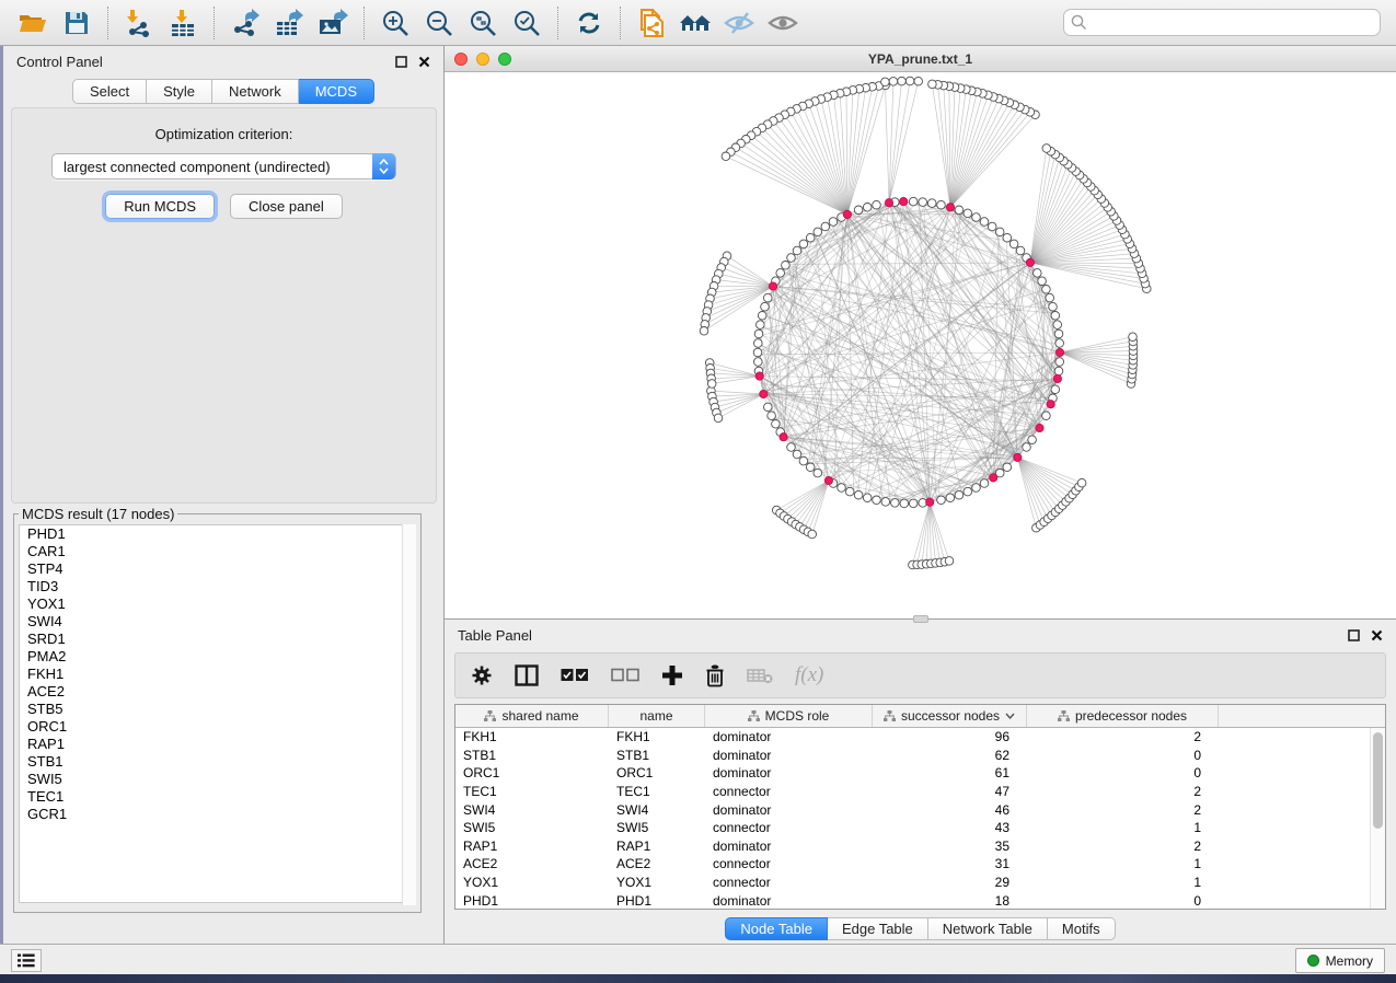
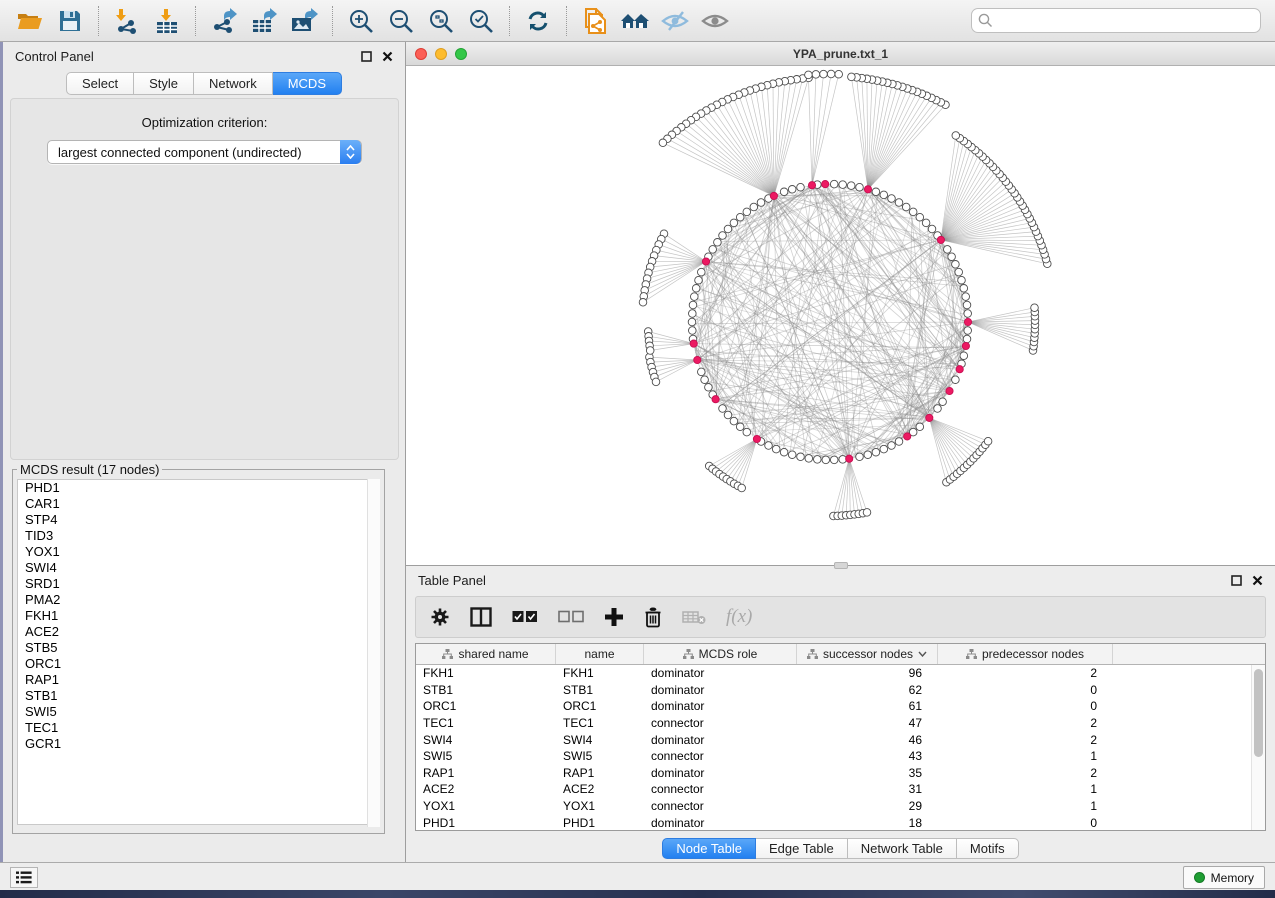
  Control Panel
  Select
  Style
  Network
  MCDS
  Optimization criterion:
  largest connected component (undirected)
- Run MCDS
- Close panel
  MCDS result (17 nodes)
  PHD1
  CAR1
  STP4
  TID3
  YOX1
  SWI4
  SRD1
  PMA2
  FKH1
  ACE2
  STB5
  ORC1
  RAP1
  STB1
  SWI5
  TEC1
  GCR1
  YPA_prune.txt_1
  Table Panel
  f(x)
  shared name
  name
  MCDS role
  successor nodes
  predecessor nodes
  FKH1
  FKH1
  dominator
  96
  2
  STB1
  STB1
  dominator
  62
  0
  ORC1
  ORC1
  dominator
  61
  0
  TEC1
  TEC1
  connector
  47
  2
  SWI4
  SWI4
  dominator
  46
  2
  SWI5
  SWI5
  connector
  43
  1
  RAP1
  RAP1
  dominator
  35
  2
  ACE2
  ACE2
  connector
  31
  1
  YOX1
  YOX1
  connector
  29
  1
  PHD1
  PHD1
  dominator
  18
  0
  Node Table
  Edge Table
  Network Table
  Motifs
  Memory
